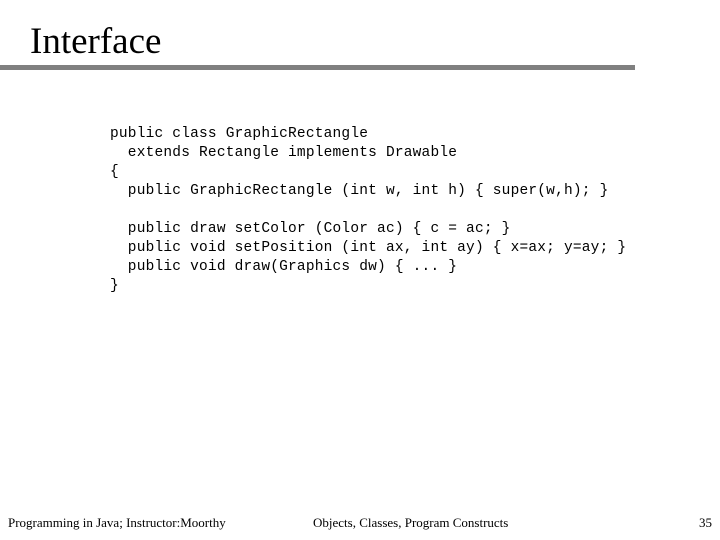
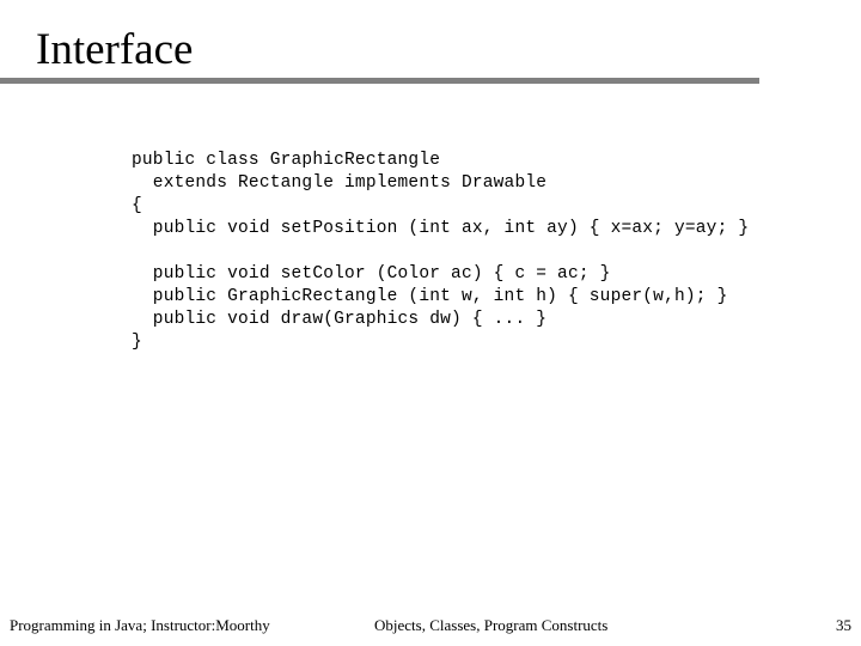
  Interface
  public class GraphicRectangle
  extends Rectangle implements Drawable
  {
- public GraphicRectangle (int w, int h) { super(w,h); }
+ public void setPosition (int ax, int ay) { x=ax; y=ay; }
- public draw setColor (Color ac) { c = ac; }
+ public void setColor (Color ac) { c = ac; }
- public void setPosition (int ax, int ay) { x=ax; y=ay; }
+ public GraphicRectangle (int w, int h) { super(w,h); }
  public void draw(Graphics dw) { ... }
  }
  Programming in Java; Instructor:Moorthy
  Objects, Classes, Program Constructs
  35
